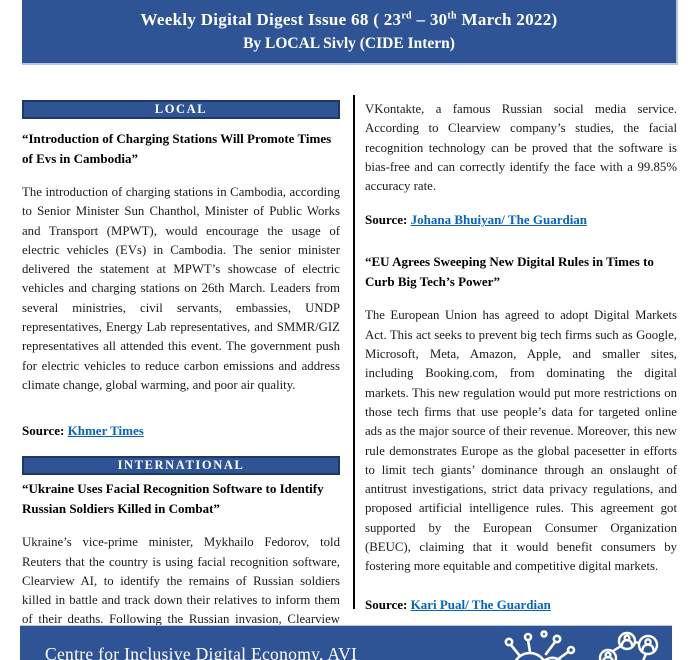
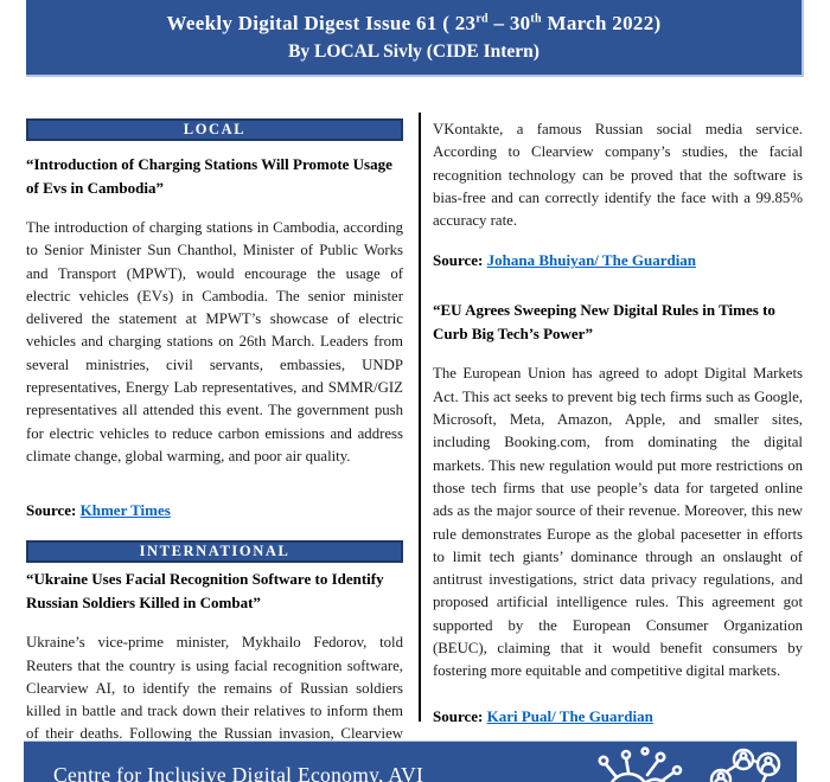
- Weekly Digital Digest Issue 68 ( 23rd – 30th March 2022)
+ Weekly Digital Digest Issue 61 ( 23rd – 30th March 2022)
  By LOCAL Sivly (CIDE Intern)
  LOCAL
- “Introduction of Charging Stations Will Promote Times of Evs in Cambodia”
+ “Introduction of Charging Stations Will Promote Usage of Evs in Cambodia”
  The introduction of charging stations in Cambodia, according to Senior Minister Sun Chanthol, Minister of Public Works and Transport (MPWT), would encourage the usage of electric vehicles (EVs) in Cambodia. The senior minister delivered the statement at MPWT’s showcase of electric vehicles and charging stations on 26th March. Leaders from several ministries, civil servants, embassies, UNDP representatives, Energy Lab representatives, and SMMR/GIZ representatives all attended this event. The government push for electric vehicles to reduce carbon emissions and address climate change, global warming, and poor air quality.
  Source: Khmer Times
  INTERNATIONAL
  “Ukraine Uses Facial Recognition Software to Identify Russian Soldiers Killed in Combat”
  Ukraine’s vice-prime minister, Mykhailo Fedorov, told Reuters that the country is using facial recognition software, Clearview AI, to identify the remains of Russian soldiers killed in battle and track down their relatives to inform them of their deaths. Following the Russian invasion, Clearview
  VKontakte, a famous Russian social media service. According to Clearview company’s studies, the facial recognition technology can be proved that the software is bias-free and can correctly identify the face with a 99.85% accuracy rate.
  Source: Johana Bhuiyan/ The Guardian
  “EU Agrees Sweeping New Digital Rules in Times to Curb Big Tech’s Power”
  The European Union has agreed to adopt Digital Markets Act. This act seeks to prevent big tech firms such as Google, Microsoft, Meta, Amazon, Apple, and smaller sites, including Booking.com, from dominating the digital markets. This new regulation would put more restrictions on those tech firms that use people’s data for targeted online ads as the major source of their revenue. Moreover, this new rule demonstrates Europe as the global pacesetter in efforts to limit tech giants’ dominance through an onslaught of antitrust investigations, strict data privacy regulations, and proposed artificial intelligence rules. This agreement got supported by the European Consumer Organization (BEUC), claiming that it would benefit consumers by fostering more equitable and competitive digital markets.
  Source: Kari Pual/ The Guardian
  Centre for Inclusive Digital Economy, AVI
